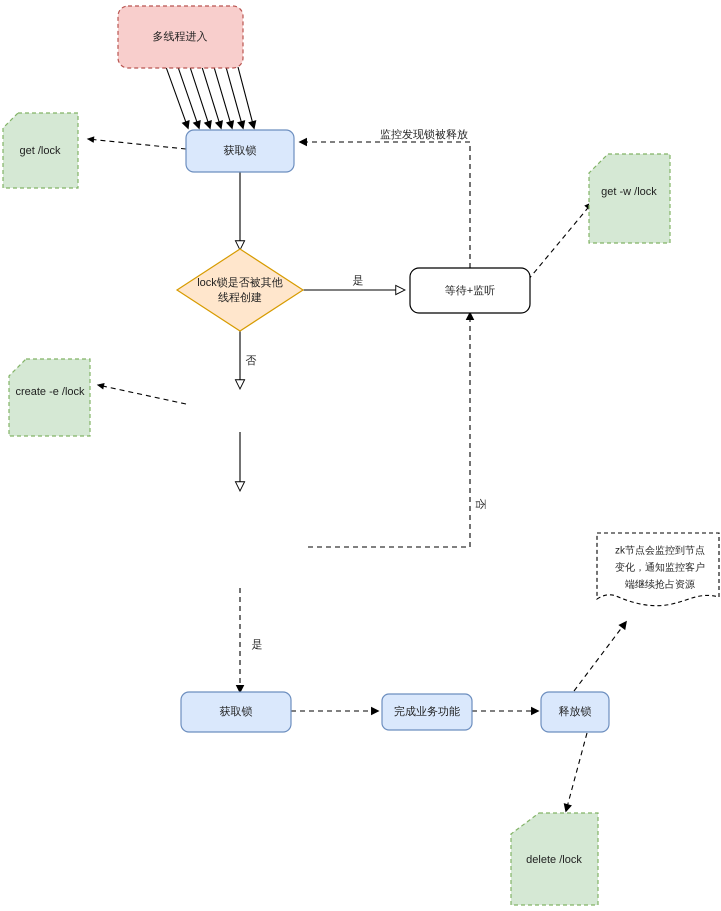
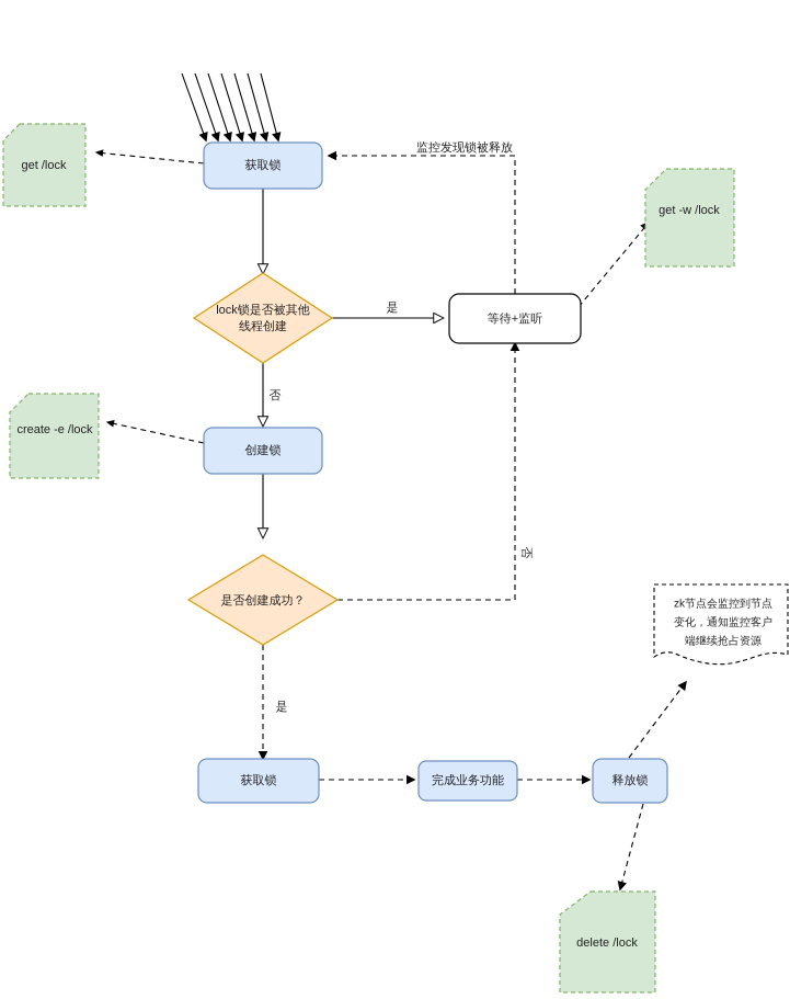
  get /lock
  get -w /lock
  create -e /lock
  delete /lock
  zk节点会监控到节点
  变化，通知监控客户
  端继续抢占资源
- 多线程进入
  获取锁
  lock锁是否被其他
  线程创建
  等待+监听
+ 创建锁
+ 是否创建成功？
  获取锁
  完成业务功能
  释放锁
  监控发现锁被释放
  是
  否
  是
